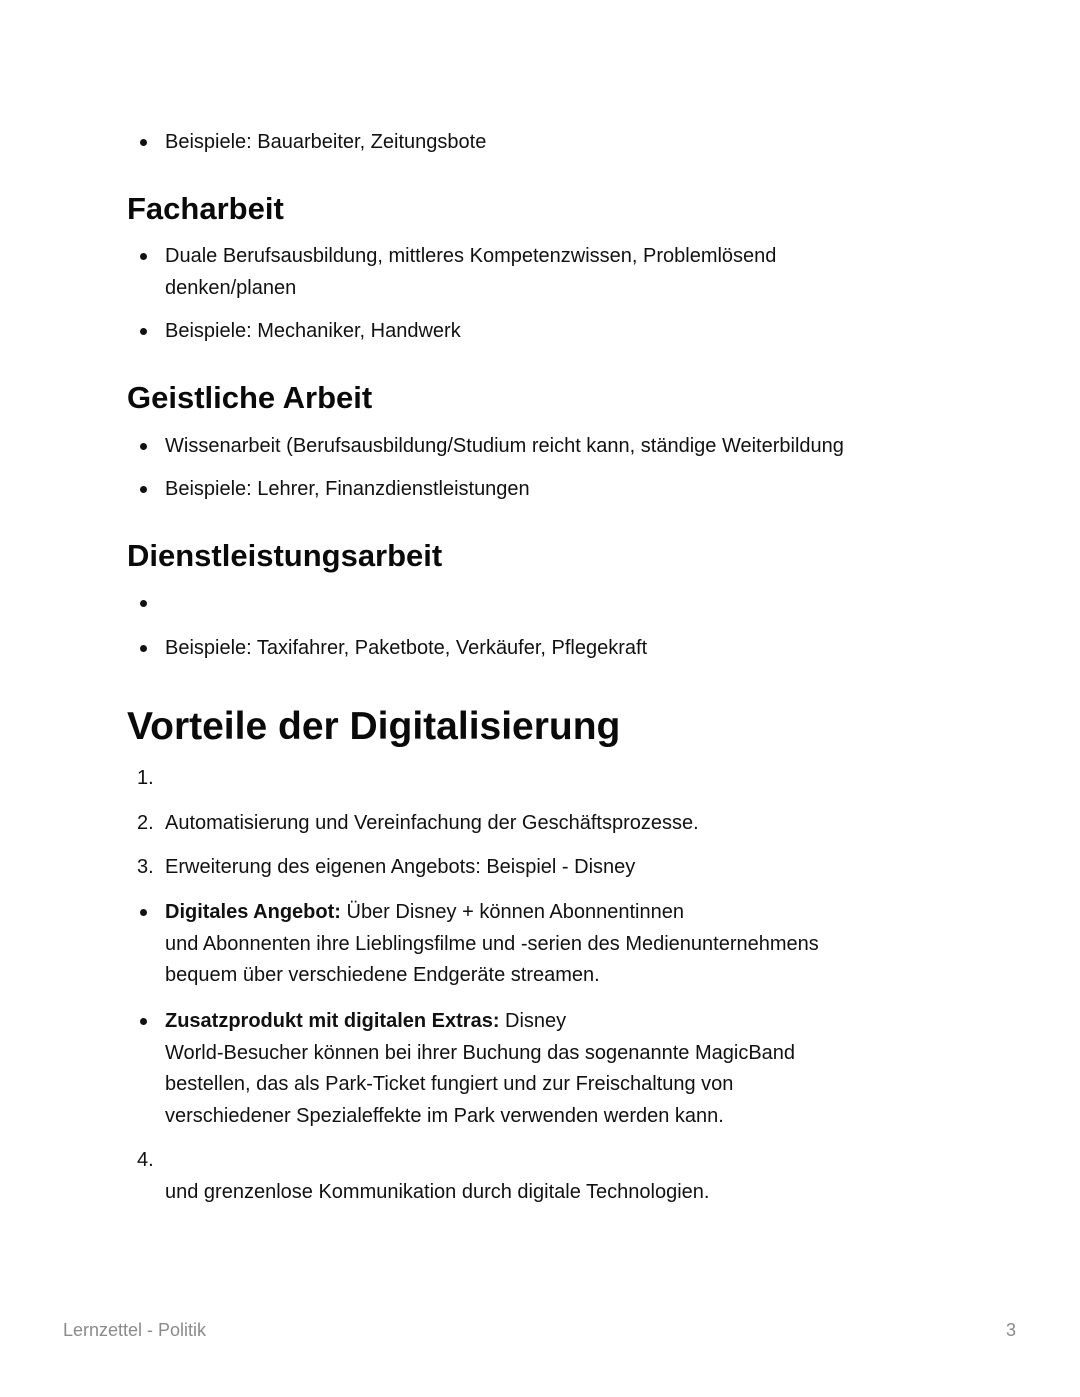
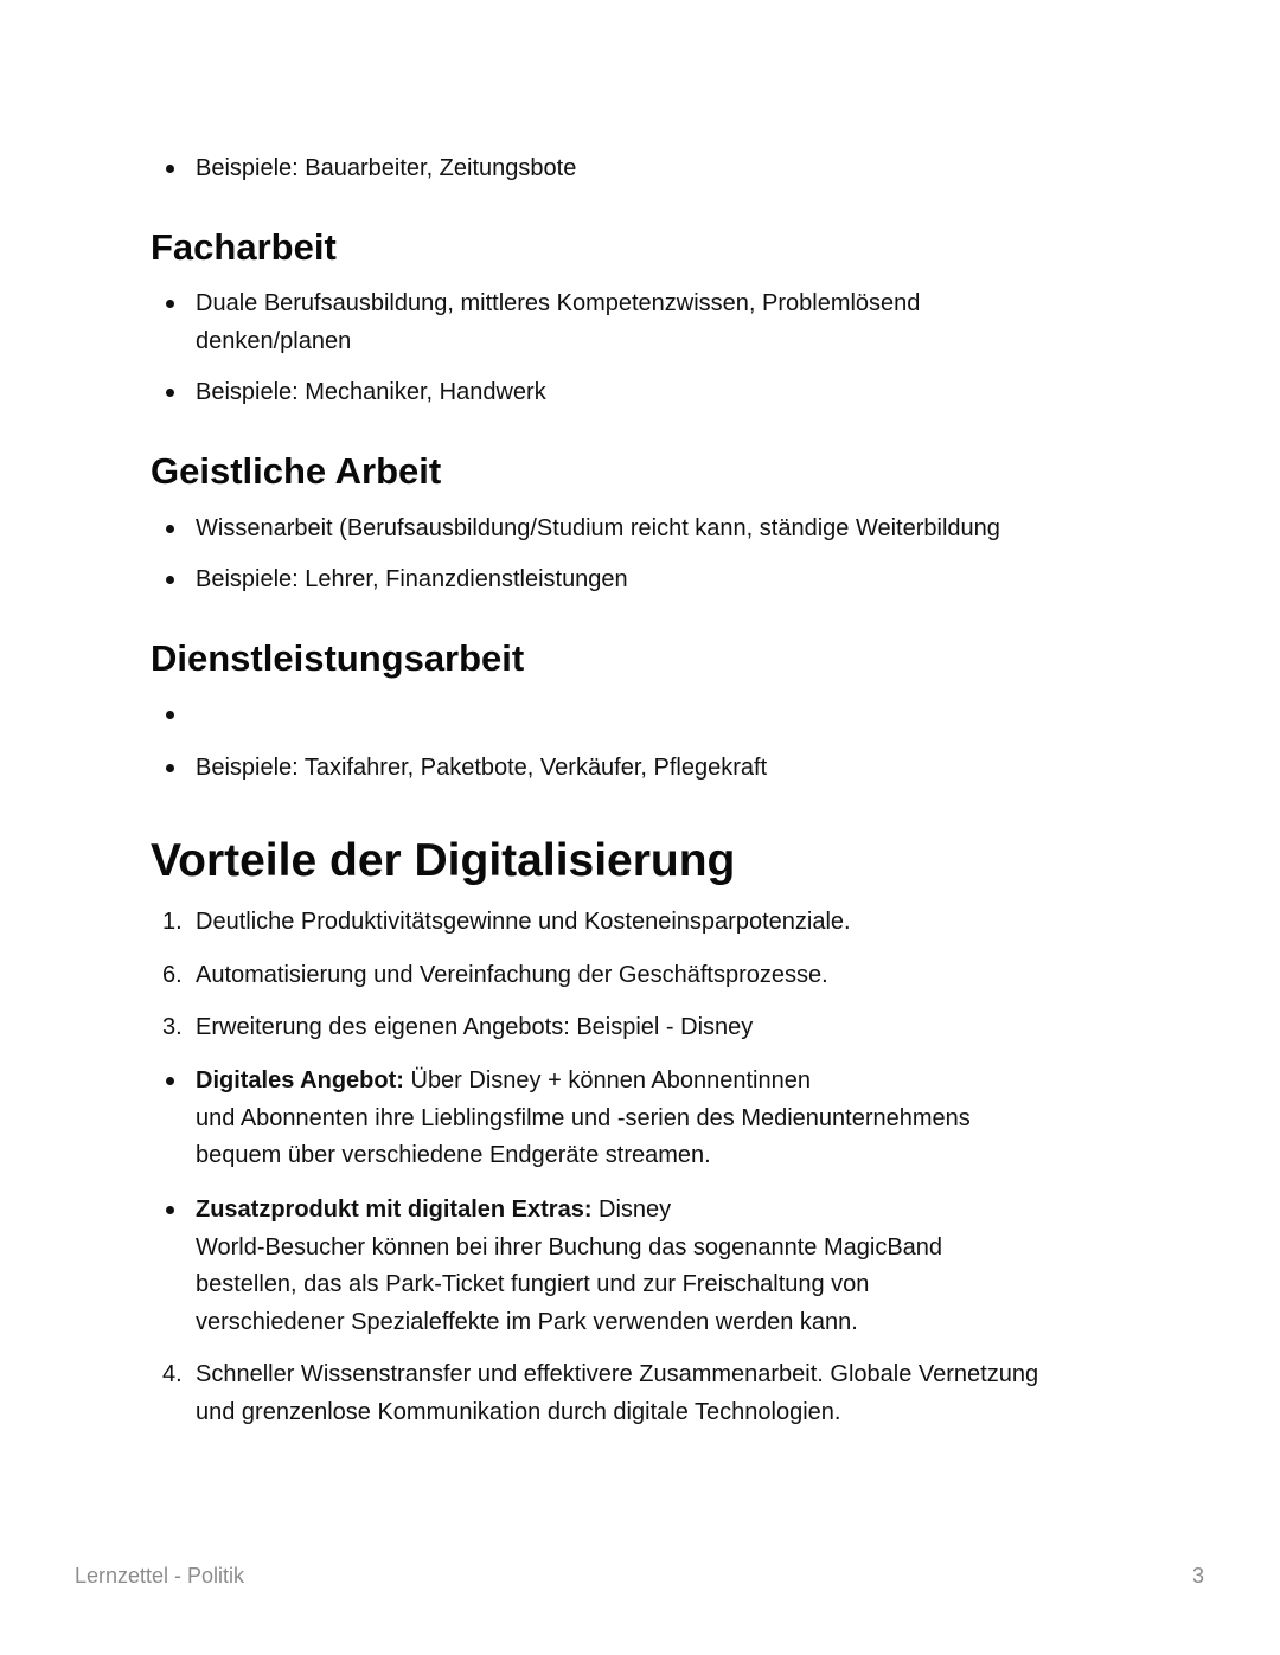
  Beispiele: Bauarbeiter, Zeitungsbote
  Facharbeit
  Duale Berufsausbildung, mittleres Kompetenzwissen, Problemlösend
  denken/planen
  Beispiele: Mechaniker, Handwerk
  Geistliche Arbeit
  Wissenarbeit (Berufsausbildung/Studium reicht kann, ständige Weiterbildung
  Beispiele: Lehrer, Finanzdienstleistungen
  Dienstleistungsarbeit
  Beispiele: Taxifahrer, Paketbote, Verkäufer, Pflegekraft
  Vorteile der Digitalisierung
  1.
+ Deutliche Produktivitätsgewinne und Kosteneinsparpotenziale.
- 2.
+ 6.
  Automatisierung und Vereinfachung der Geschäftsprozesse.
  3.
  Erweiterung des eigenen Angebots: Beispiel - Disney
  Digitales Angebot: Über Disney + können Abonnentinnen
  und Abonnenten ihre Lieblingsfilme und -serien des Medienunternehmens
  bequem über verschiedene Endgeräte streamen.
  Zusatzprodukt mit digitalen Extras: Disney
  World-Besucher können bei ihrer Buchung das sogenannte MagicBand
  bestellen, das als Park-Ticket fungiert und zur Freischaltung von
  verschiedener Spezialeffekte im Park verwenden werden kann.
  4.
+ Schneller Wissenstransfer und effektivere Zusammenarbeit. Globale Vernetzung
  und grenzenlose Kommunikation durch digitale Technologien.
  Lernzettel - Politik
  3
